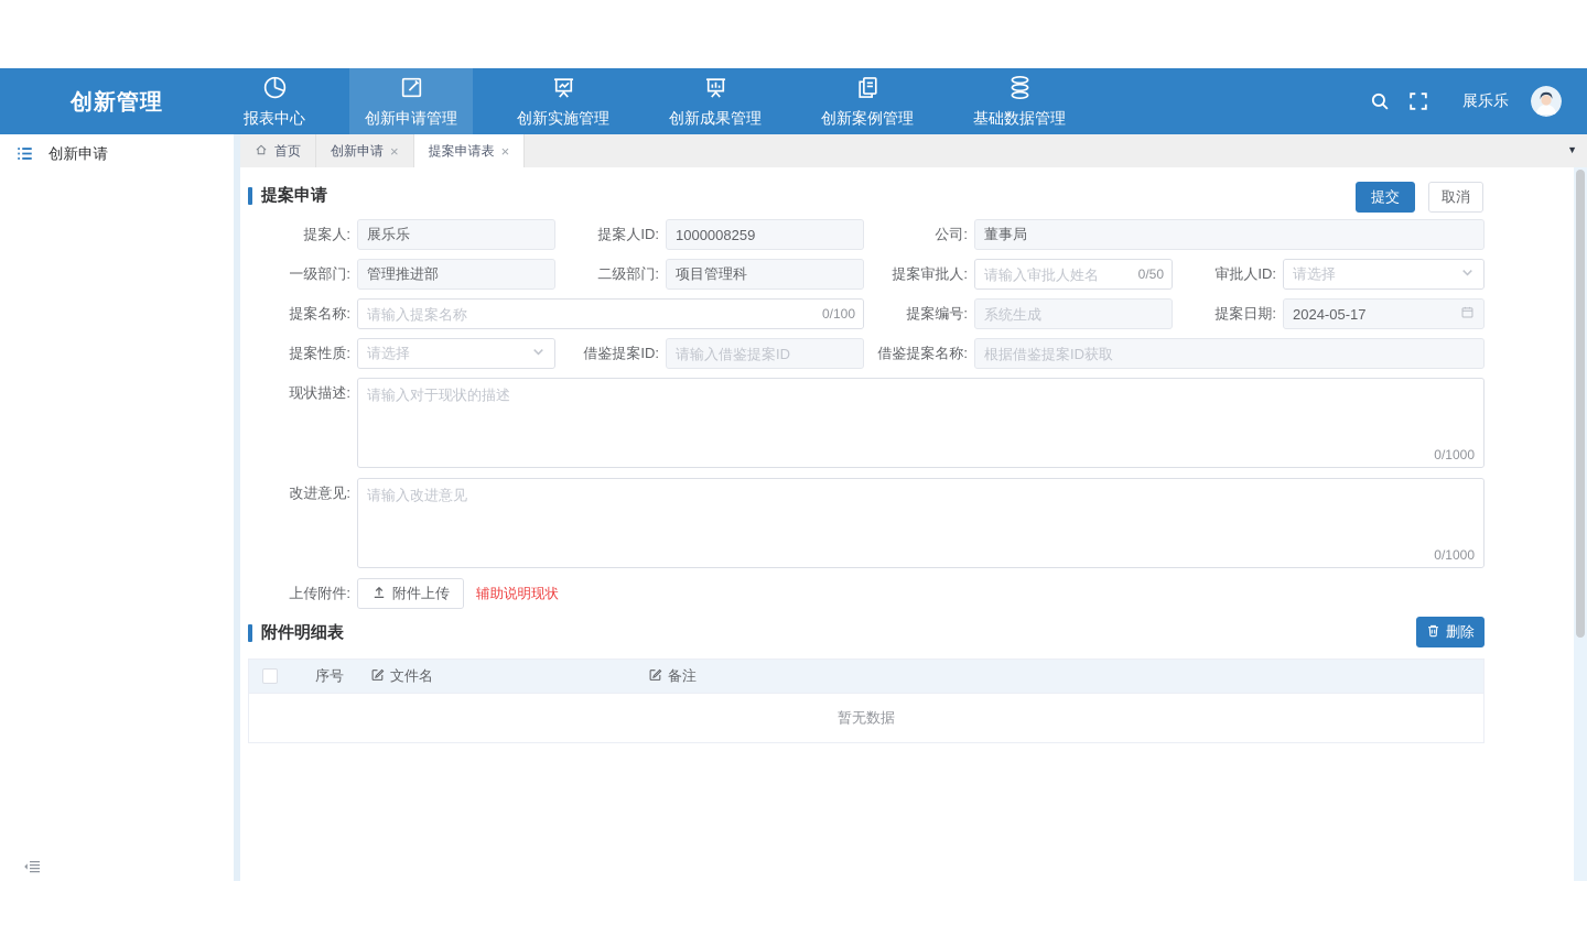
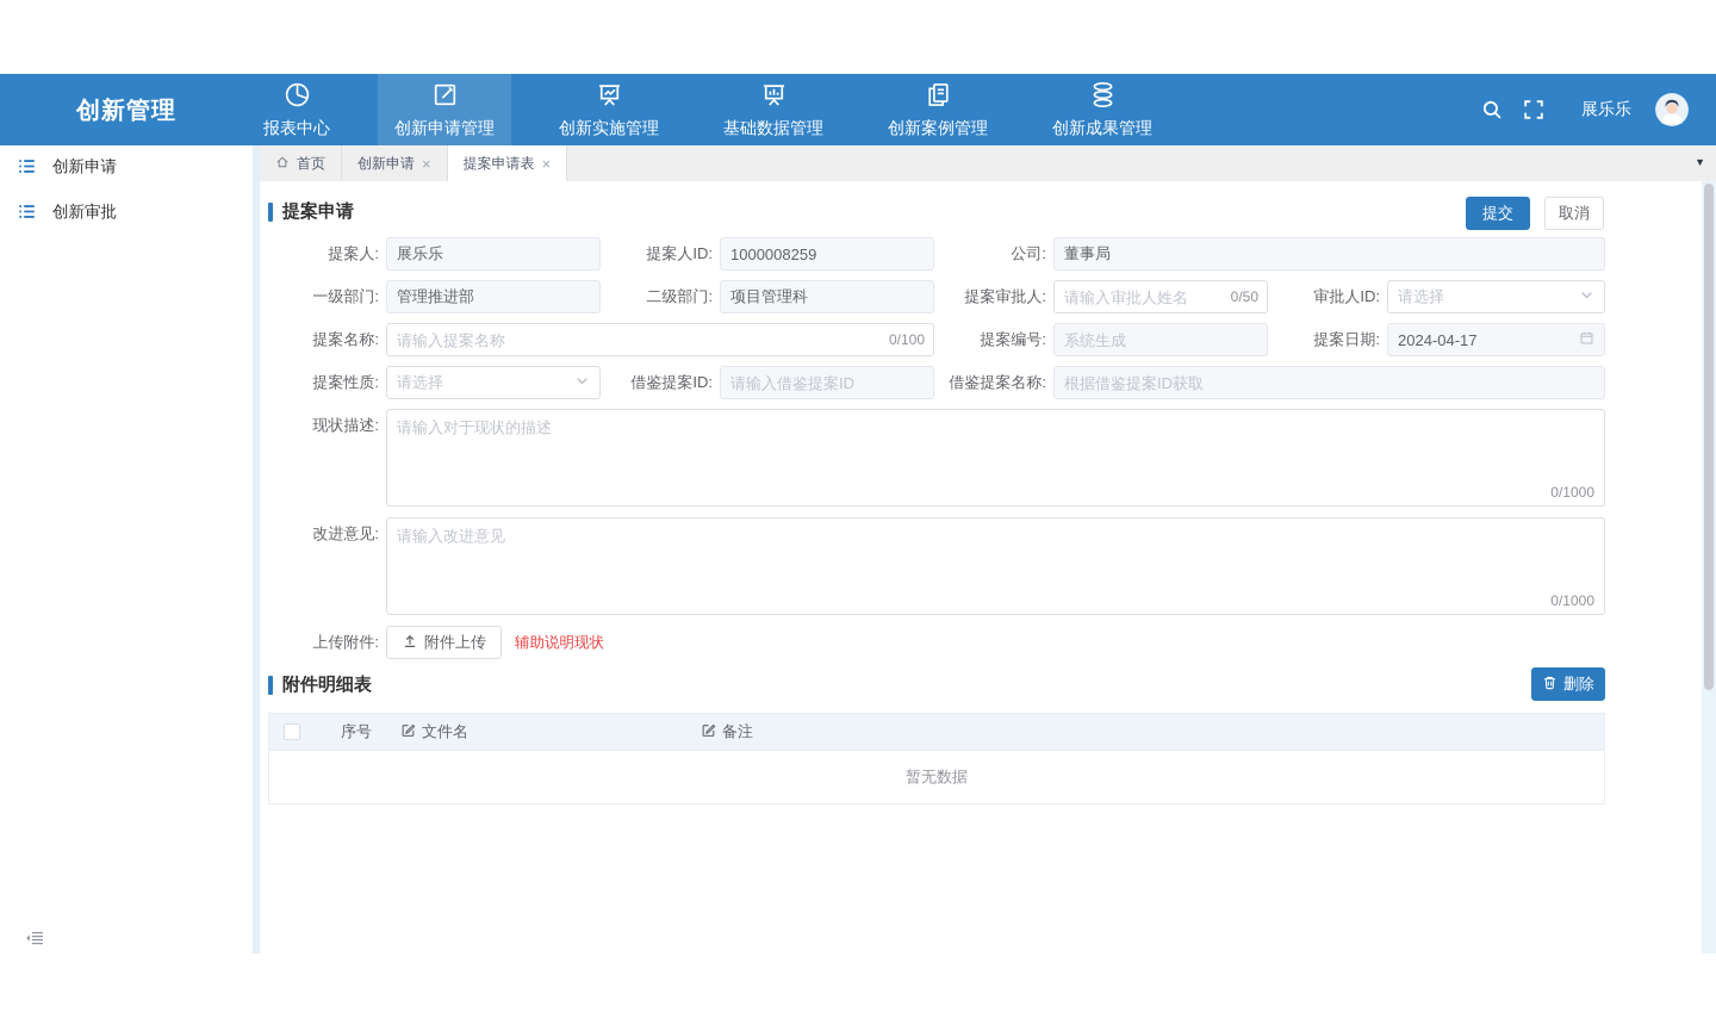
  创新管理
  报表中心
  创新申请管理
  创新实施管理
- 创新成果管理
+ 基础数据管理
  创新案例管理
- 基础数据管理
+ 创新成果管理
  展乐乐
  创新申请
+ 创新审批
  首页
  创新申请
  ×
  提案申请表
  ×
  ▼
  提案申请
  提交
  取消
  提案人:
  展乐乐
  提案人ID:
  1000008259
  公司:
  董事局
  一级部门:
  管理推进部
  二级部门:
  项目管理科
  提案审批人:
  请输入审批人姓名
  0/50
  审批人ID:
  请选择
  提案名称:
  请输入提案名称
  0/100
  提案编号:
  系统生成
  提案日期:
- 2024-05-17
+ 2024-04-17
  提案性质:
  请选择
  借鉴提案ID:
  请输入借鉴提案ID
  借鉴提案名称:
  根据借鉴提案ID获取
  现状描述:
  请输入对于现状的描述
  0/1000
  改进意见:
  请输入改进意见
  0/1000
  上传附件:
  附件上传
  辅助说明现状
  附件明细表
  删除
  序号
  文件名
  备注
  暂无数据
